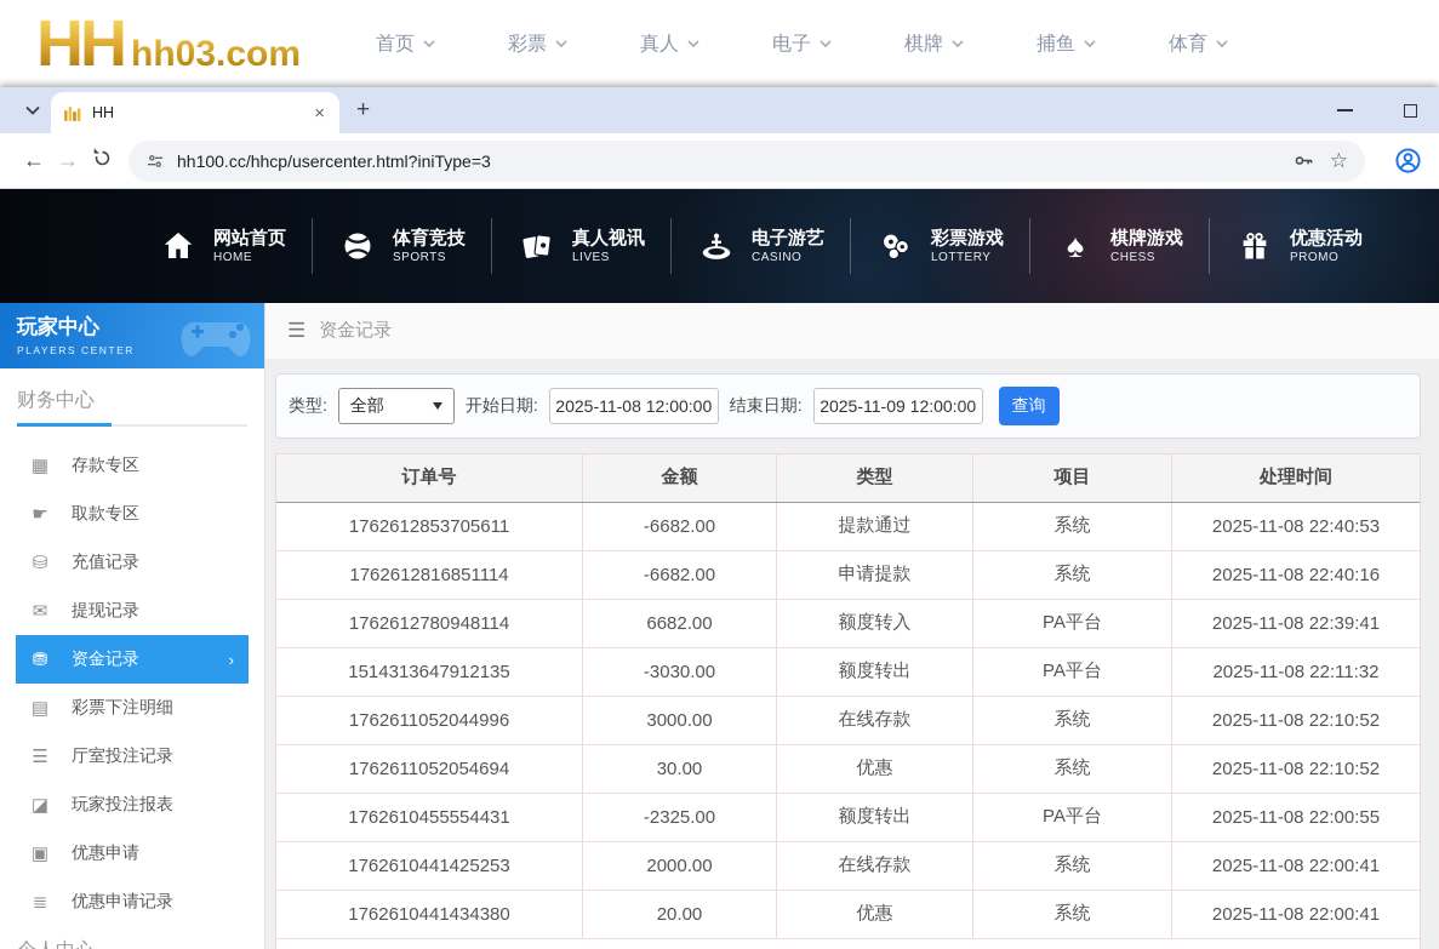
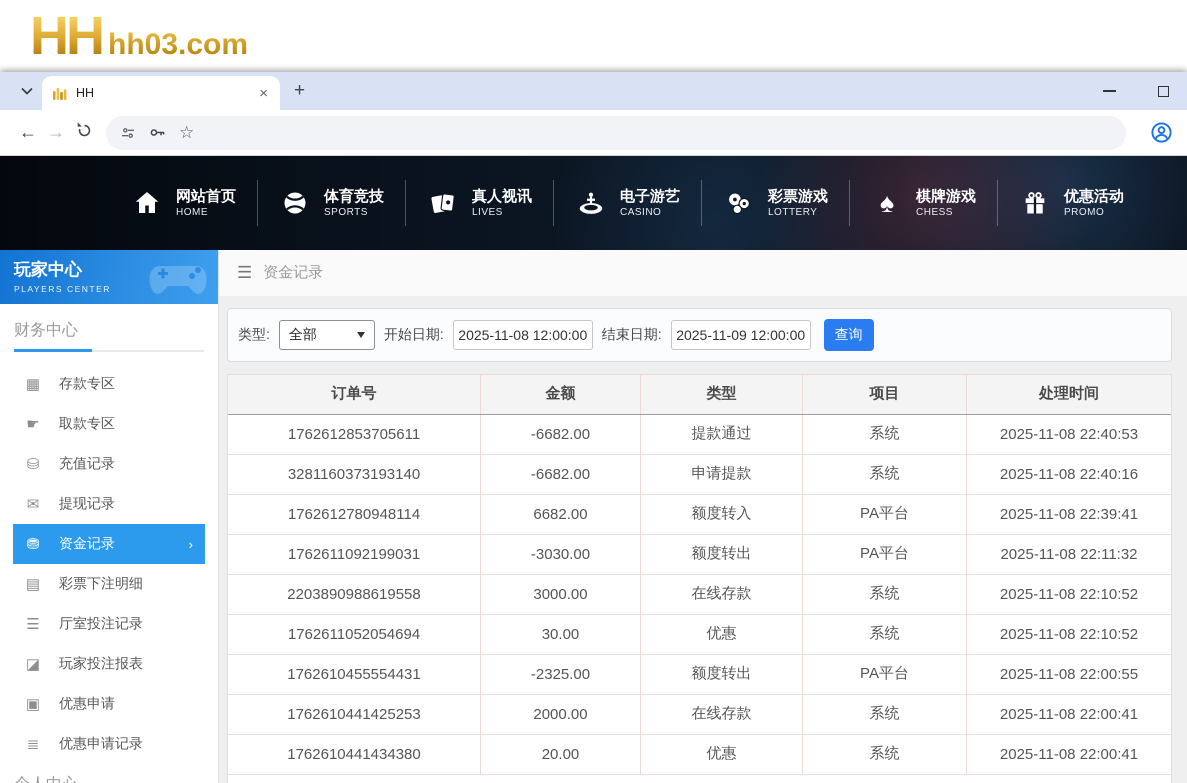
  HH
  hh03.com
- 首页
- 彩票
- 真人
- 电子
- 棋牌
- 捕鱼
- 体育
  HH
  ×
  +
  ←
  →
- hh100.cc/hhcp/usercenter.html?iniType=3
  ☆
  网站首页
  HOME
  体育竞技
  SPORTS
  真人视讯
  LIVES
  电子游艺
  CASINO
  彩票游戏
  LOTTERY
  ♠
  棋牌游戏
  CHESS
  优惠活动
  PROMO
  玩家中心
  PLAYERS CENTER
  财务中心
  ▦
  存款专区
  ☛
  取款专区
  ⛁
  充值记录
  ✉
  提现记录
  ⛃
  资金记录
  ›
  ▤
  彩票下注明细
  ☰
  厅室投注记录
  ◪
  玩家投注报表
  ▣
  优惠申请
  ≣
  优惠申请记录
  ☰
  资金记录
  类型:
  全部
  开始日期:
  2025-11-08 12:00:00
  结束日期:
  2025-11-09 12:00:00
  查询
  订单号
  金额
  类型
  项目
  处理时间
  1762612853705611
  -6682.00
  提款通过
  系统
  2025-11-08 22:40:53
- 1762612816851114
+ 3281160373193140
  -6682.00
  申请提款
  系统
  2025-11-08 22:40:16
  1762612780948114
  6682.00
  额度转入
  PA平台
  2025-11-08 22:39:41
- 1514313647912135
+ 1762611092199031
  -3030.00
  额度转出
  PA平台
  2025-11-08 22:11:32
- 1762611052044996
+ 2203890988619558
  3000.00
  在线存款
  系统
  2025-11-08 22:10:52
  1762611052054694
  30.00
  优惠
  系统
  2025-11-08 22:10:52
  1762610455554431
  -2325.00
  额度转出
  PA平台
  2025-11-08 22:00:55
  1762610441425253
  2000.00
  在线存款
  系统
  2025-11-08 22:00:41
  1762610441434380
  20.00
  优惠
  系统
  2025-11-08 22:00:41
